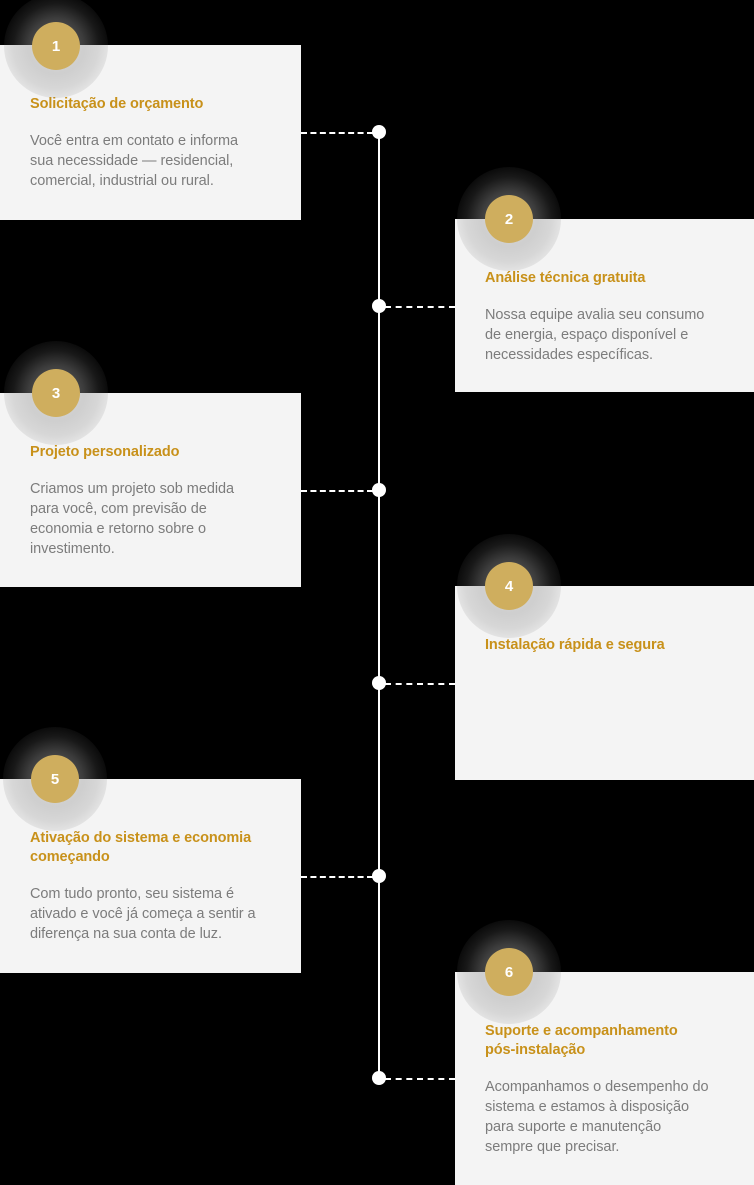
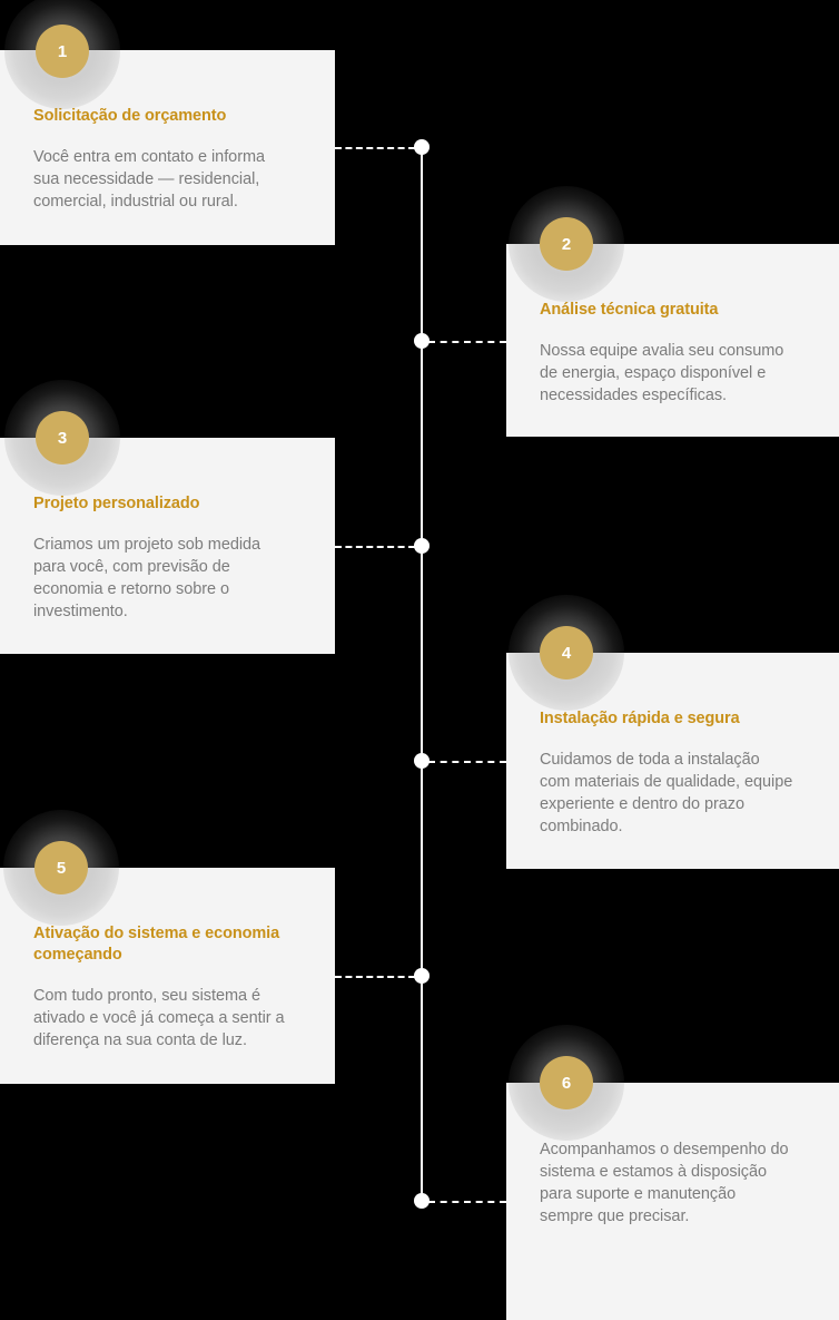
  Solicitação de orçamento
  Você entra em contato e informa
  sua necessidade — residencial,
  comercial, industrial ou rural.
  1
  Análise técnica gratuita
  Nossa equipe avalia seu consumo
  de energia, espaço disponível e
  necessidades específicas.
  2
  Projeto personalizado
  Criamos um projeto sob medida
  para você, com previsão de
  economia e retorno sobre o
  investimento.
  3
  Instalação rápida e segura
+ Cuidamos de toda a instalação
+ com materiais de qualidade, equipe
+ experiente e dentro do prazo
+ combinado.
  4
  Ativação do sistema e economia
  começando
  Com tudo pronto, seu sistema é
  ativado e você já começa a sentir a
  diferença na sua conta de luz.
  5
- Suporte e acompanhamento
- pós-instalação
  Acompanhamos o desempenho do
  sistema e estamos à disposição
  para suporte e manutenção
  sempre que precisar.
  6
